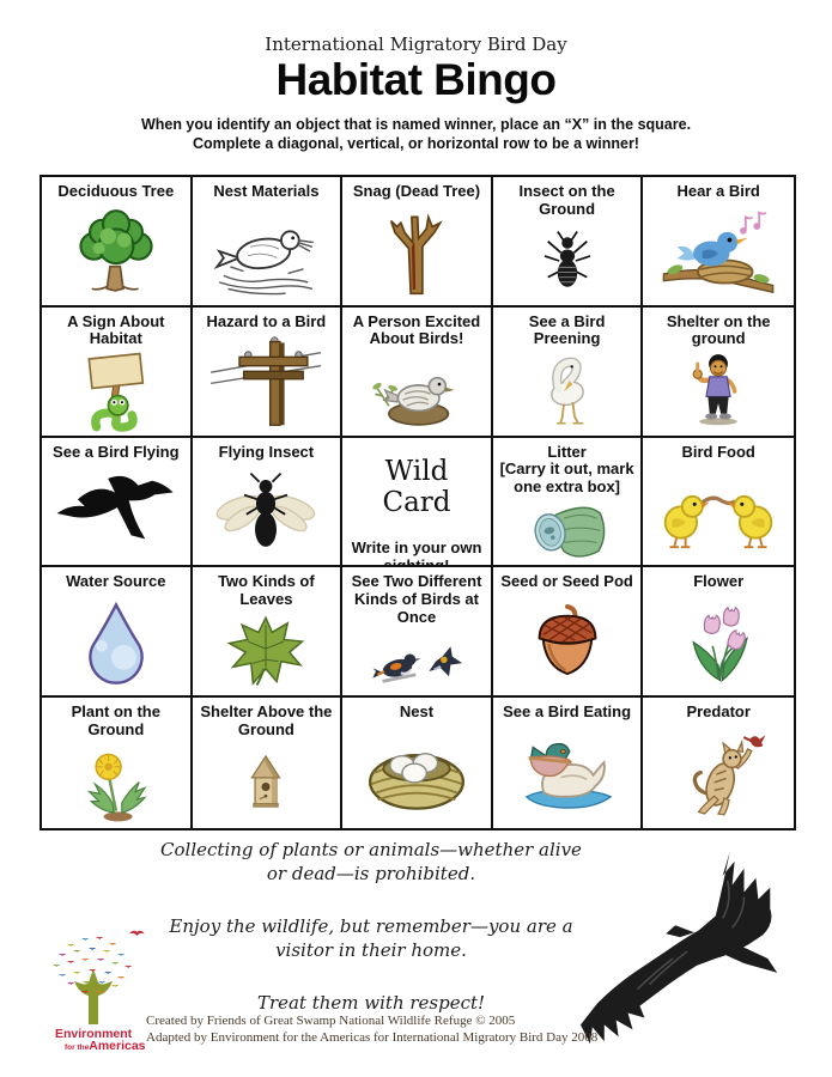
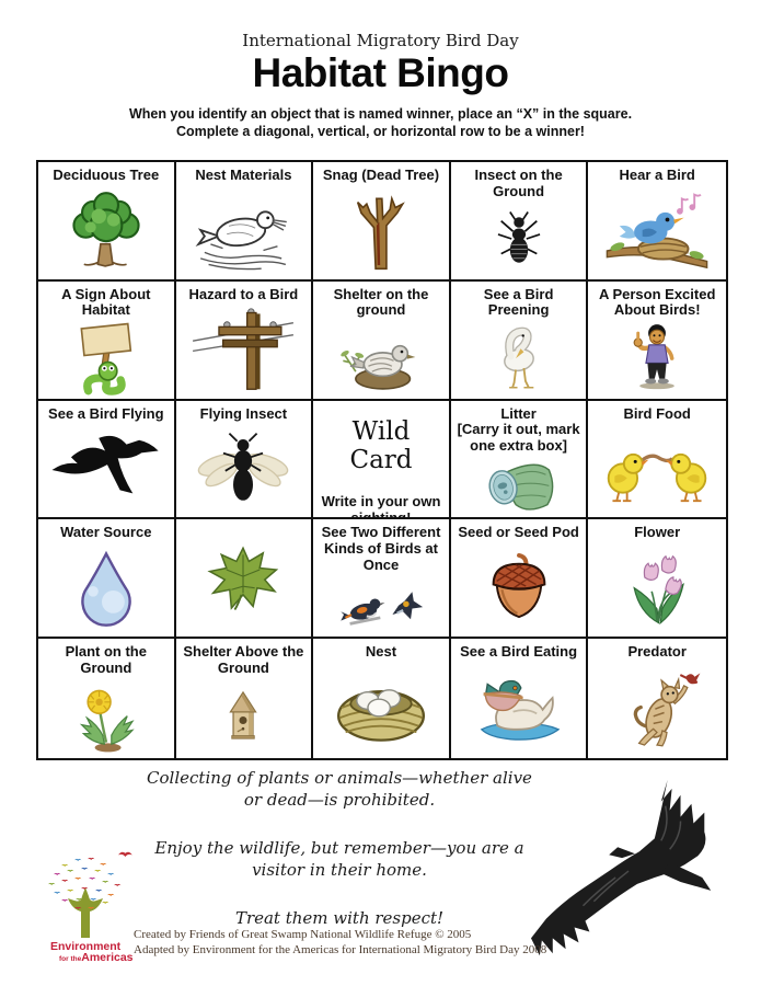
  International Migratory Bird Day
  Habitat Bingo
  When you identify an object that is named winner, place an “X” in the square.
  Complete a diagonal, vertical, or horizontal row to be a winner!
  Deciduous Tree
  Nest Materials
  Snag (Dead Tree)
  Insect on the Ground
  Hear a Bird
  A Sign About Habitat
  Hazard to a Bird
- A Person Excited About Birds!
+ Shelter on the ground
  See a Bird Preening
- Shelter on the ground
+ A Person Excited About Birds!
  See a Bird Flying
  Flying Insect
  Wild Card
  Write in your own sighting!
  Litter
  [Carry it out, mark one extra box]
  Bird Food
  Water Source
- Two Kinds of Leaves
  See Two Different Kinds of Birds at Once
  Seed or Seed Pod
  Flower
  Plant on the Ground
  Shelter Above the Ground
  Nest
  See a Bird Eating
  Predator
  Collecting of plants or animals—whether alive or dead—is prohibited.
  Enjoy the wildlife, but remember—you are a visitor in their home.
  Treat them with respect!
  Environment
  Created by Friends of Great Swamp National Wildlife Refuge © 2005
  Adapted by Environment for the Americas for International Migratory Bird Day 2008
